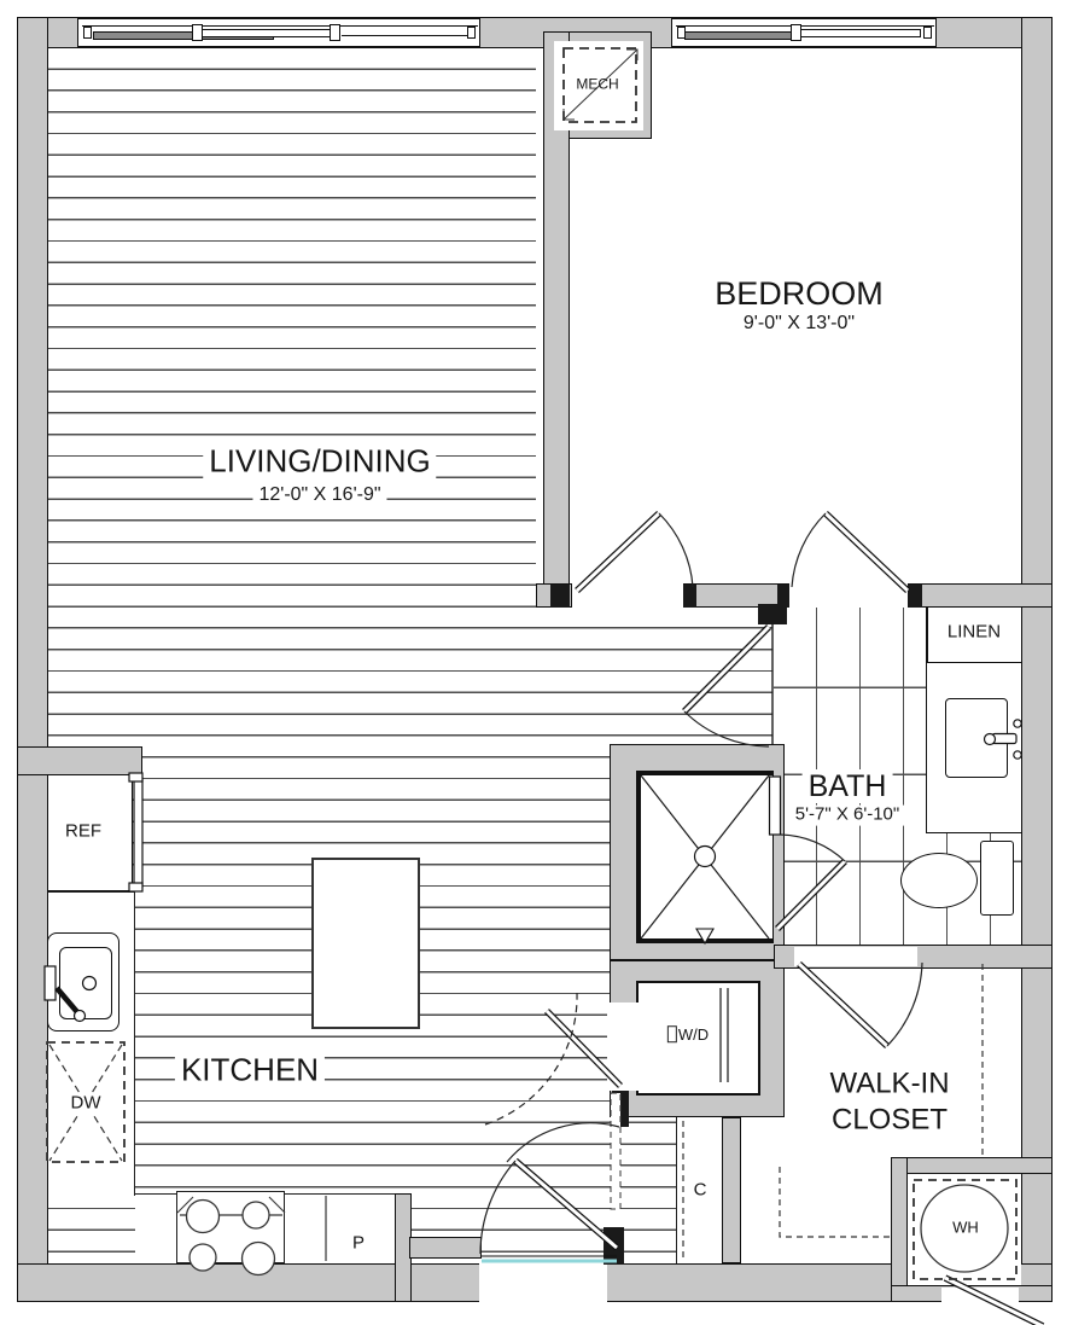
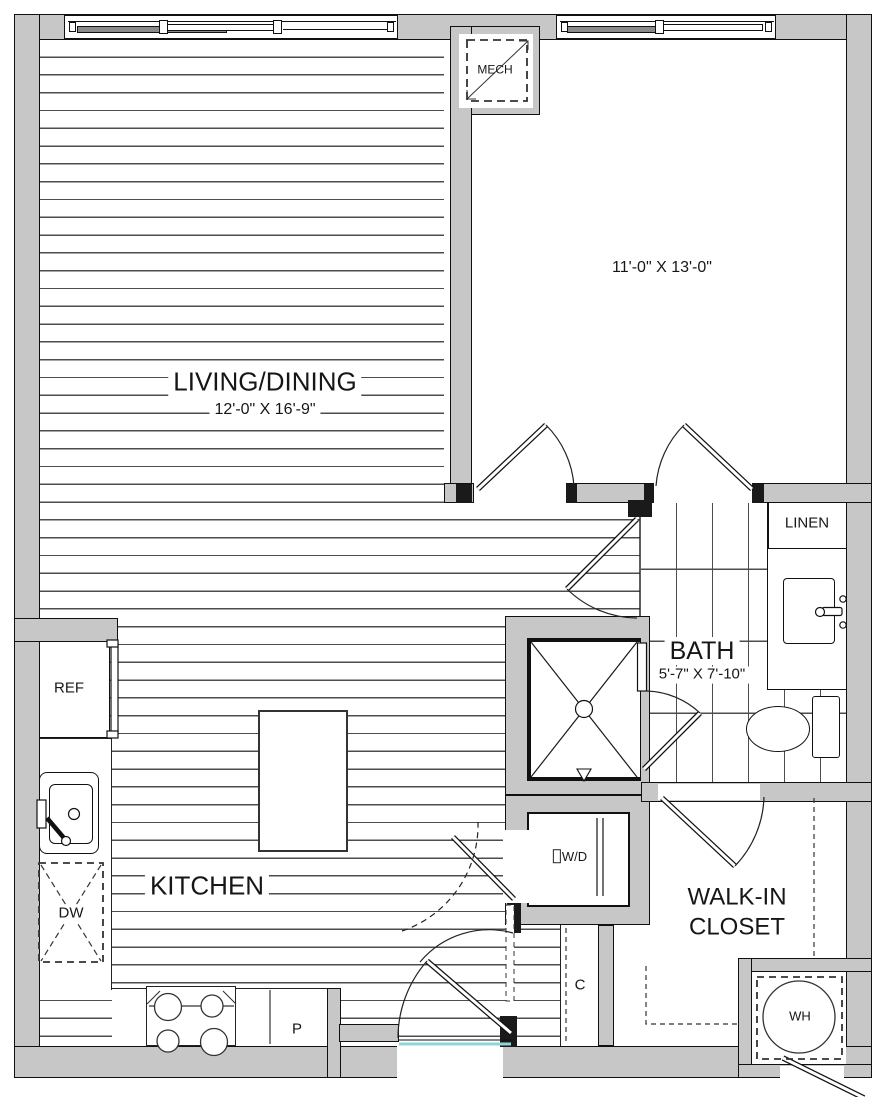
  LIVING/DINING
  12'-0" X 16'-9"
- BEDROOM
- 9'-0" X 13'-0"
+ 11'-0" X 13'-0"
  BATH
- 5'-7" X 6'-10"
+ 5'-7" X 7'-10"
  KITCHEN
  WALK-IN
  CLOSET
  MECH
  LINEN
  REF
  DW
  W/D
  C
  P
  WH
